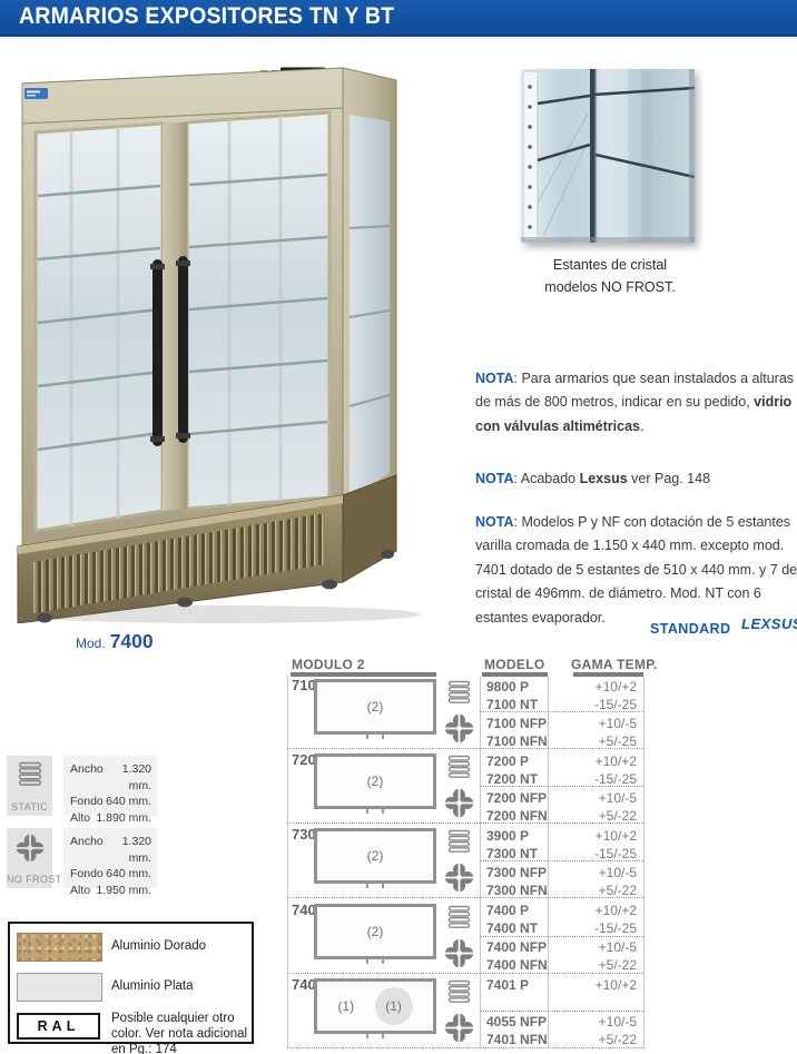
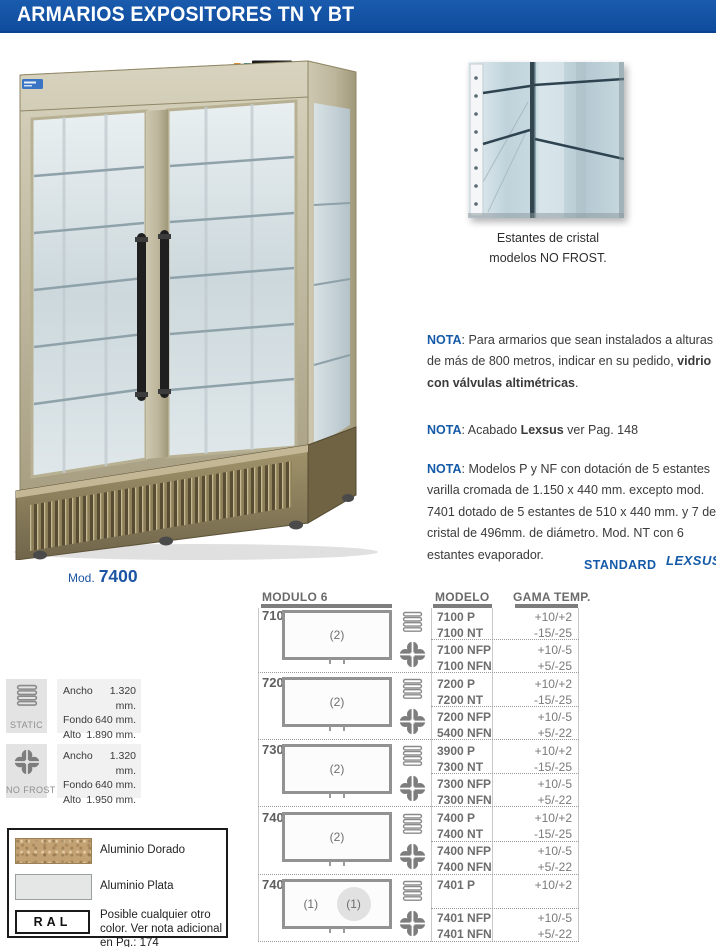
  ARMARIOS EXPOSITORES TN Y BT
  Mod. 7400
  Estantes de cristal
  modelos NO FROST.
  NOTA: Para armarios que sean instalados a alturas de más de 800 metros, indicar en su pedido, vidrio con válvulas altimétricas.
  NOTA: Acabado Lexsus ver Pag. 148
  NOTA: Modelos P y NF con dotación de 5 estantes varilla cromada de 1.150 x 440 mm. excepto mod. 7401 dotado de 5 estantes de 510 x 440 mm. y 7 de cristal de 496mm. de diámetro. Mod. NT con 6 estantes evaporador.
  STANDARD
  LEXSU
- MODULO 2
+ MODULO 6
  MODELO
  GAMA TEMP.
  710
  (2)
- 9800 P
+ 7100 P
  +10/+2
  7100 NT
  -15/-25
  7100 NFP
  +10/-5
  7100 NFN
  +5/-25
  720
  (2)
  7200 P
  +10/+2
  7200 NT
  -15/-25
  7200 NFP
  +10/-5
- 7200 NFN
+ 5400 NFN
  +5/-22
  730
  (2)
  3900 P
  +10/+2
  7300 NT
  -15/-25
  7300 NFP
  +10/-5
  7300 NFN
  +5/-22
  740
  (2)
  7400 P
  +10/+2
  7400 NT
  -15/-25
  7400 NFP
  +10/-5
  7400 NFN
  +5/-22
  740
  (1)
  (1)
  7401 P
  +10/+2
- 4055 NFP
+ 7401 NFP
  +10/-5
  7401 NFN
  +5/-22
  STATIC
  Ancho
  1.320 mm.
  Fondo
  640 mm.
  Alto
  1.890 mm.
  NO FROST
  Ancho
  1.320 mm.
  Fondo
  640 mm.
  Alto
  1.950 mm.
  Aluminio Dorado
  Aluminio Plata
  RAL
  Posible cualquier otro color. Ver nota adicional en Pg.: 174
